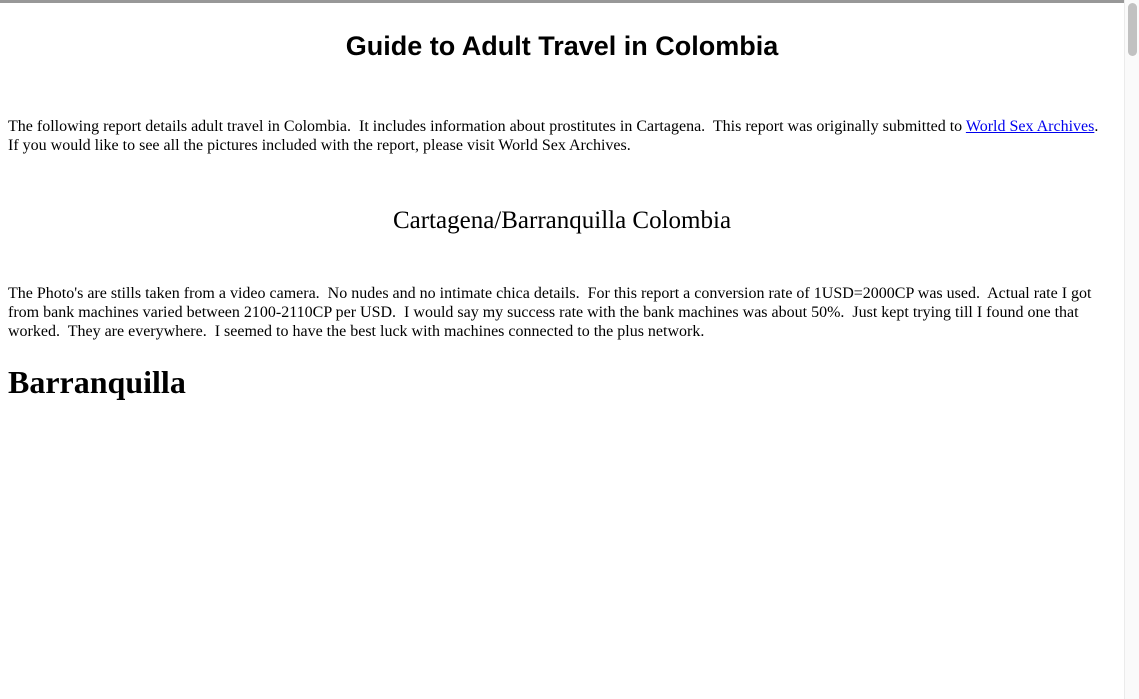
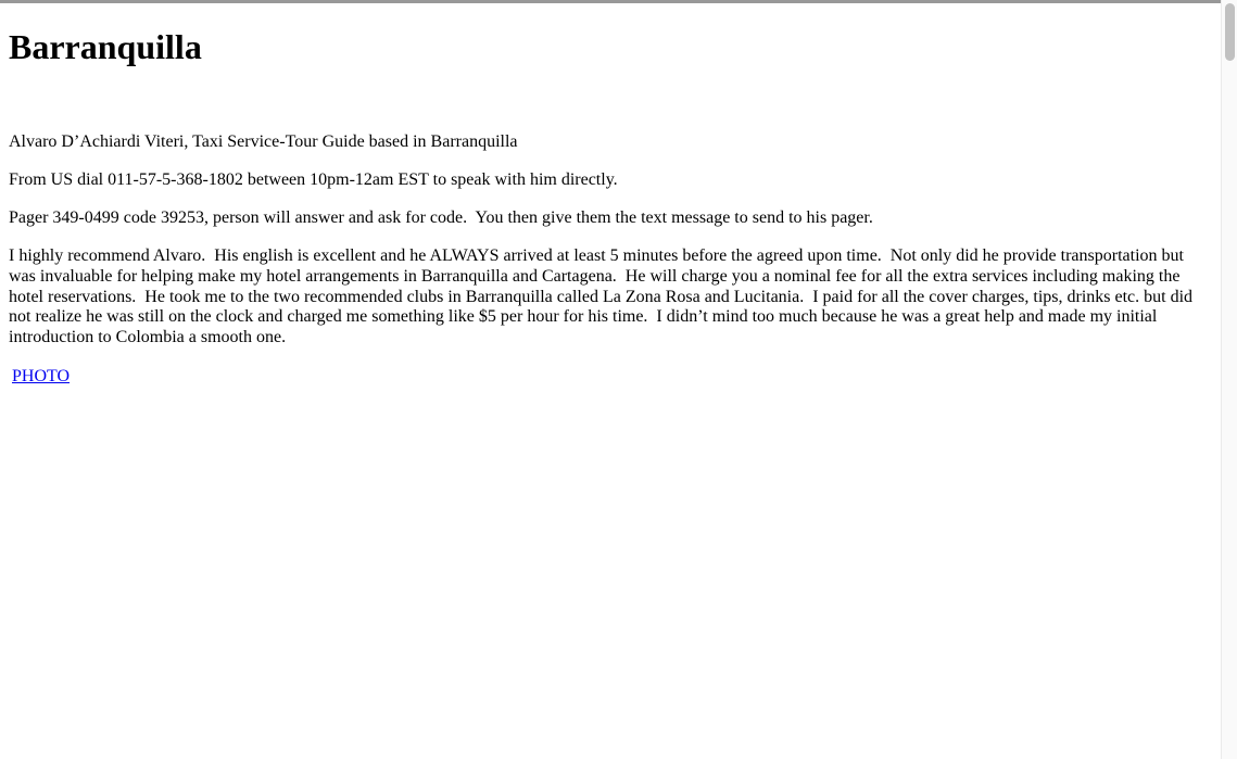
- Guide to Adult Travel in Colombia
- The following report details adult travel in Colombia. It includes information about prostitutes in Cartagena. This report was originally submitted to World Sex Archives. If you would like to see all the pictures included with the report, please visit World Sex Archives.
- Cartagena/Barranquilla Colombia
- The Photo's are stills taken from a video camera. No nudes and no intimate chica details. For this report a conversion rate of 1USD=2000CP was used. Actual rate I got from bank machines varied between 2100-2110CP per USD. I would say my success rate with the bank machines was about 50%. Just kept trying till I found one that worked. They are everywhere. I seemed to have the best luck with machines connected to the plus network.
  Barranquilla
+ Alvaro D’Achiardi Viteri, Taxi Service-Tour Guide based in Barranquilla
+ From US dial 011-57-5-368-1802 between 10pm-12am EST to speak with him directly.
+ Pager 349-0499 code 39253, person will answer and ask for code. You then give them the text message to send to his pager.
+ I highly recommend Alvaro. His english is excellent and he ALWAYS arrived at least 5 minutes before the agreed upon time. Not only did he provide transportation but was invaluable for helping make my hotel arrangements in Barranquilla and Cartagena. He will charge you a nominal fee for all the extra services including making the hotel reservations. He took me to the two recommended clubs in Barranquilla called La Zona Rosa and Lucitania. I paid for all the cover charges, tips, drinks etc. but did not realize he was still on the clock and charged me something like $5 per hour for his time. I didn’t mind too much because he was a great help and made my initial introduction to Colombia a smooth one.
+ PHOTO
